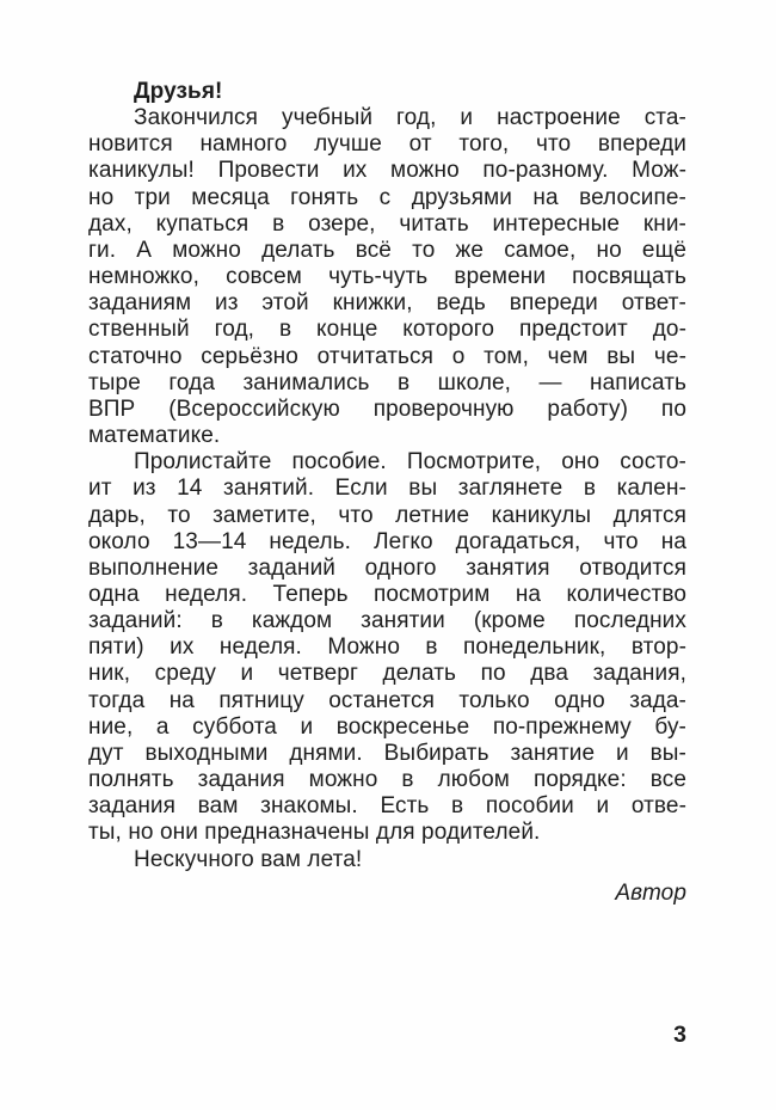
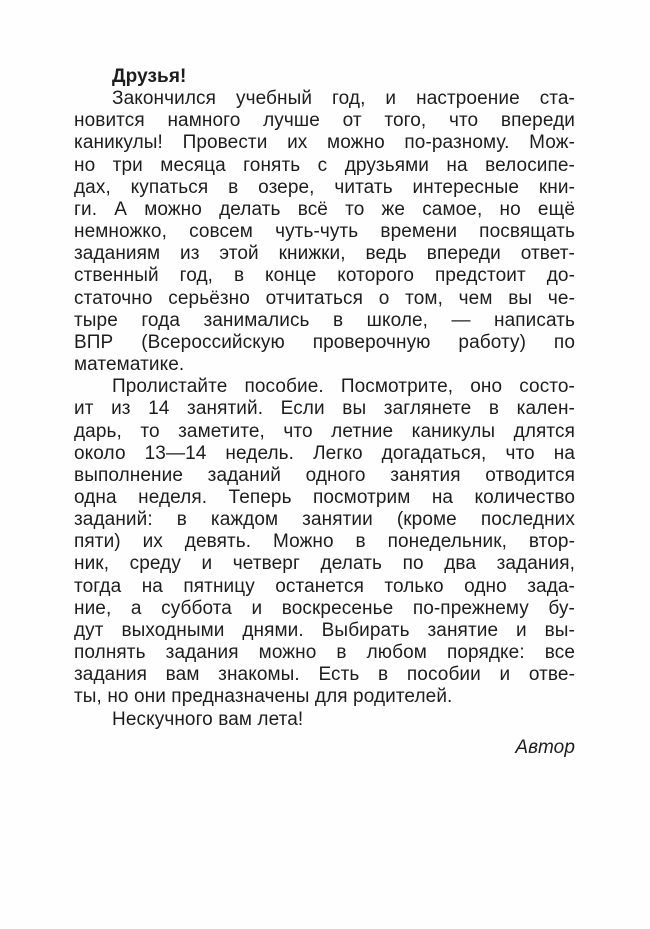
  Друзья!
  Закончился учебный год, и настроение ста-
  новится намного лучше от того, что впереди
  каникулы! Провести их можно по-разному. Мож-
  но три месяца гонять с друзьями на велосипе-
  дах, купаться в озере, читать интересные кни-
  ги. А можно делать всё то же самое, но ещё
  немножко, совсем чуть-чуть времени посвящать
  заданиям из этой книжки, ведь впереди ответ-
  ственный год, в конце которого предстоит до-
  статочно серьёзно отчитаться о том, чем вы че-
  тыре года занимались в школе, — написать
  ВПР (Всероссийскую проверочную работу) по
  математике.
  Пролистайте пособие. Посмотрите, оно состо-
  ит из 14 занятий. Если вы заглянете в кален-
  дарь, то заметите, что летние каникулы длятся
  около 13—14 недель. Легко догадаться, что на
  выполнение заданий одного занятия отводится
  одна неделя. Теперь посмотрим на количество
  заданий: в каждом занятии (кроме последних
- пяти) их неделя. Можно в понедельник, втор-
+ пяти) их девять. Можно в понедельник, втор-
  ник, среду и четверг делать по два задания,
  тогда на пятницу останется только одно зада-
  ние, а суббота и воскресенье по-прежнему бу-
  дут выходными днями. Выбирать занятие и вы-
  полнять задания можно в любом порядке: все
  задания вам знакомы. Есть в пособии и отве-
  ты, но они предназначены для родителей.
  Нескучного вам лета!
  Автор
- 3
